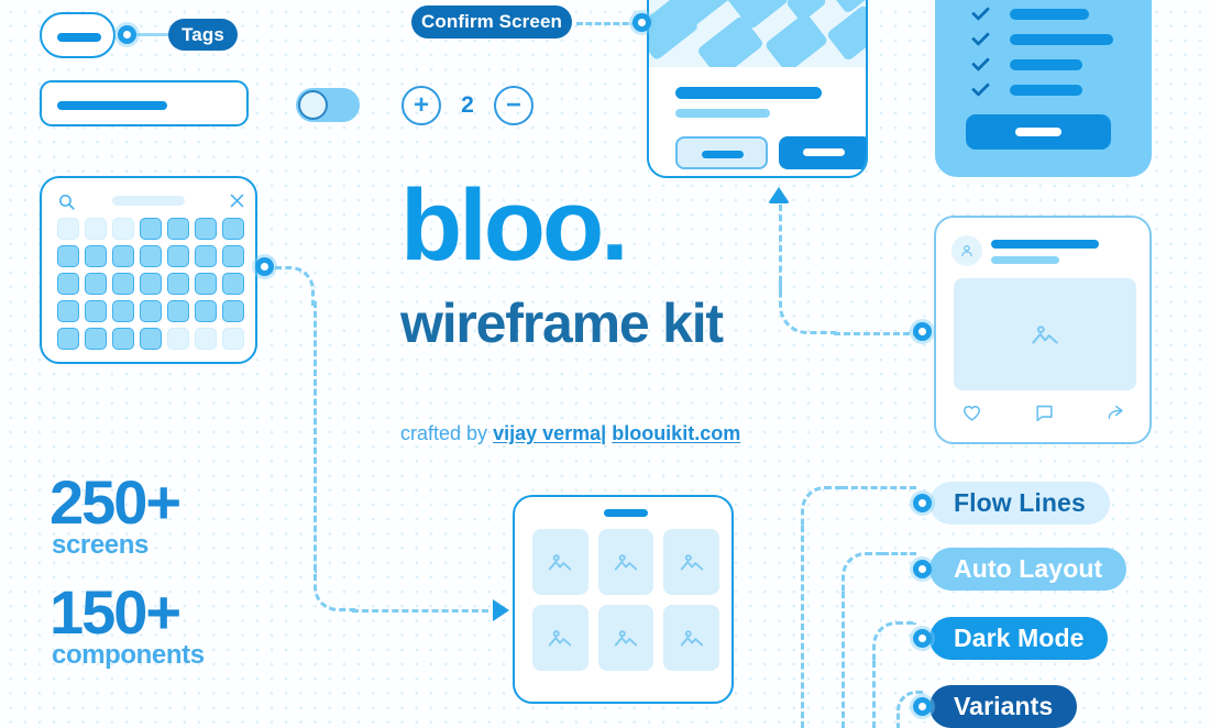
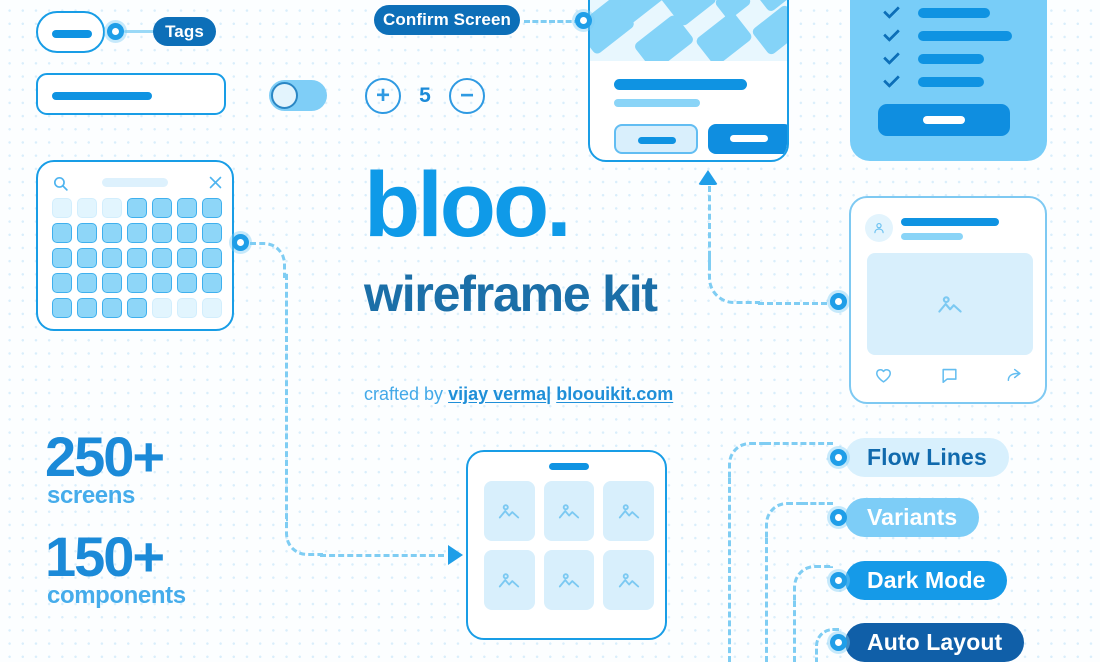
  Tags
  +
- 2
+ 5
  −
  Confirm Screen
  bloo.
  wireframe kit
  crafted by vijay verma| bloouikit.com
  250+
  screens
  150+
  components
  Flow Lines
- Auto Layout
+ Variants
  Dark Mode
- Variants
+ Auto Layout
